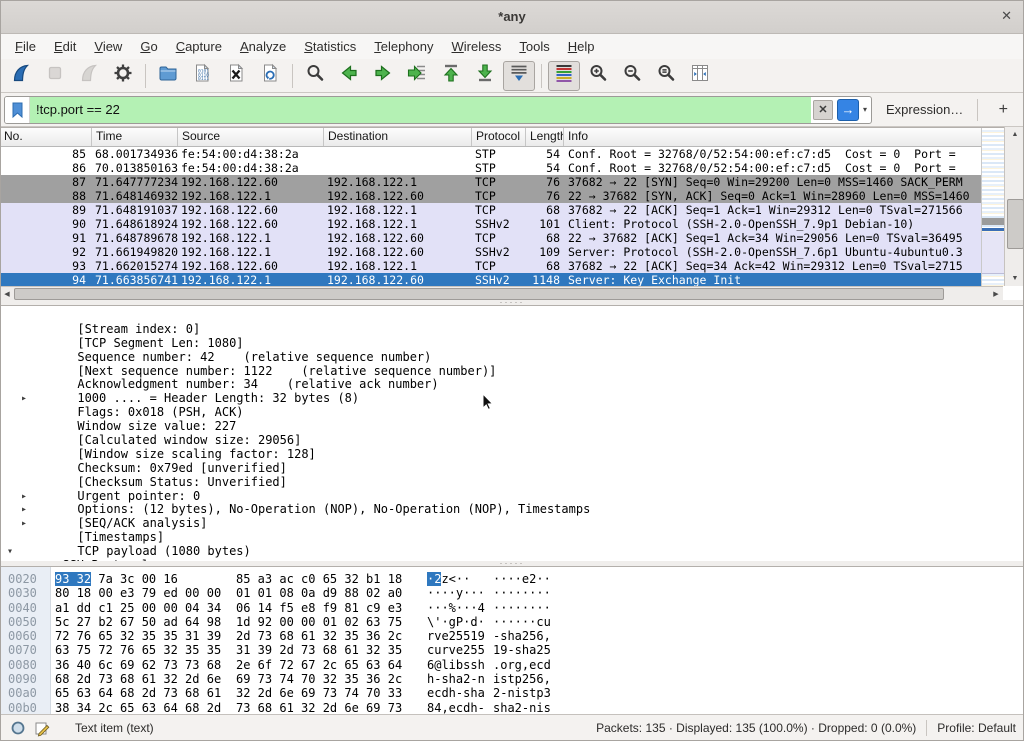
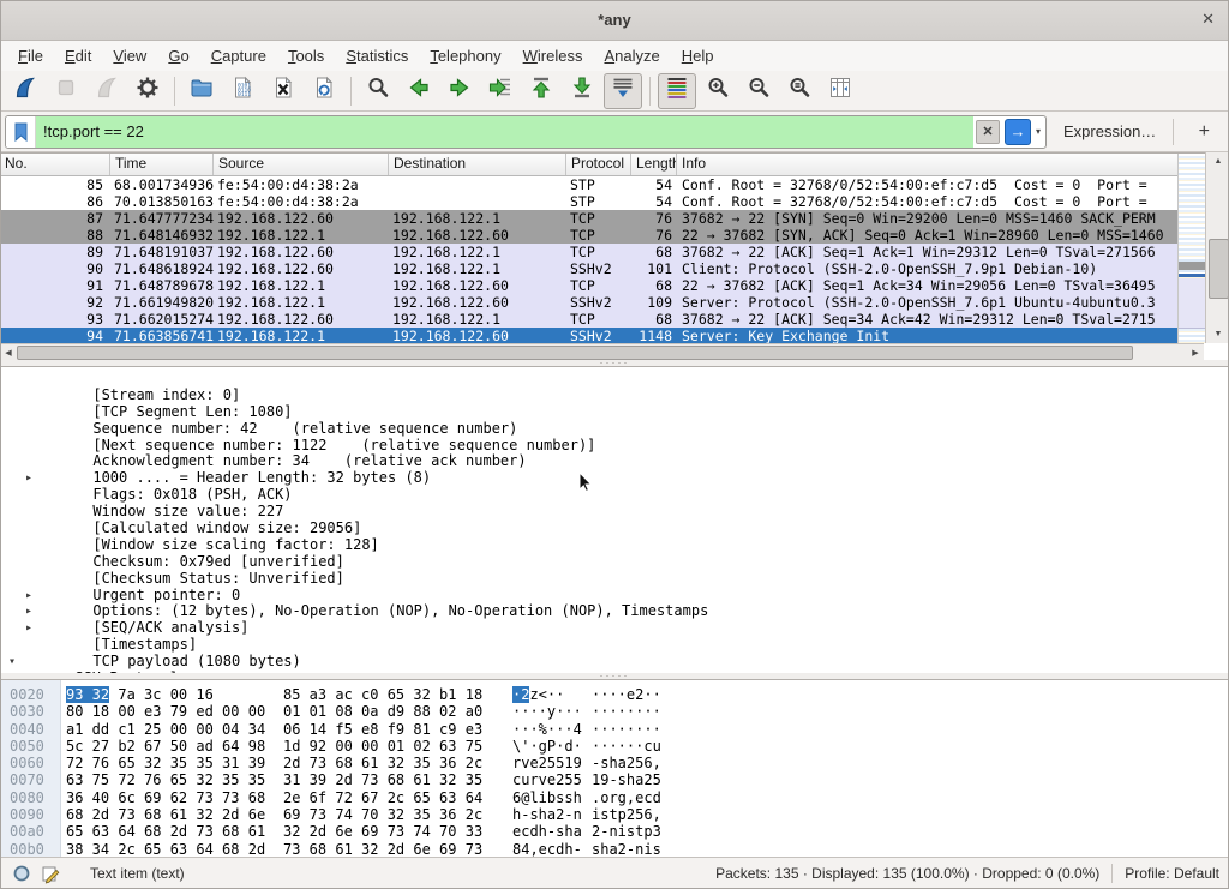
  *any
  ✕
  File
  Edit
  View
  Go
  Capture
- Analyze
+ Tools
  Statistics
  Telephony
  Wireless
- Tools
+ Analyze
  Help
  !tcp.port == 22
  ✕
  →
  ▾
  Expression…
  +
  No.
  Time
  Source
  Destination
  Protocol
  Length
  Info
  85
  68.001734936
  fe:54:00:d4:38:2a
  STP
  54
  Conf. Root = 32768/0/52:54:00:ef:c7:d5 Cost = 0 Port =
  86
  70.013850163
  fe:54:00:d4:38:2a
  STP
  54
  Conf. Root = 32768/0/52:54:00:ef:c7:d5 Cost = 0 Port =
  87
  71.647777234
  192.168.122.60
  192.168.122.1
  TCP
  76
  37682 → 22 [SYN] Seq=0 Win=29200 Len=0 MSS=1460 SACK_PERM
  88
  71.648146932
  192.168.122.1
  192.168.122.60
  TCP
  76
  22 → 37682 [SYN, ACK] Seq=0 Ack=1 Win=28960 Len=0 MSS=1460
  89
  71.648191037
  192.168.122.60
  192.168.122.1
  TCP
  68
  37682 → 22 [ACK] Seq=1 Ack=1 Win=29312 Len=0 TSval=271566
  90
  71.648618924
  192.168.122.60
  192.168.122.1
  SSHv2
  101
  Client: Protocol (SSH-2.0-OpenSSH_7.9p1 Debian-10)
  91
  71.648789678
  192.168.122.1
  192.168.122.60
  TCP
  68
  22 → 37682 [ACK] Seq=1 Ack=34 Win=29056 Len=0 TSval=36495
  92
  71.661949820
  192.168.122.1
  192.168.122.60
  SSHv2
  109
  Server: Protocol (SSH-2.0-OpenSSH_7.6p1 Ubuntu-4ubuntu0.3
  93
  71.662015274
  192.168.122.60
  192.168.122.1
  TCP
  68
  37682 → 22 [ACK] Seq=34 Ack=42 Win=29312 Len=0 TSval=2715
  94
  71.663856741
  192.168.122.1
  192.168.122.60
  SSHv2
  1148
  Server: Key Exchange Init
  ·····
  [Stream index: 0]
  [TCP Segment Len: 1080]
  Sequence number: 42 (relative sequence number)
  [Next sequence number: 1122 (relative sequence number)]
  Acknowledgment number: 34 (relative ack number)
  1000 .... = Header Length: 32 bytes (8)
  ▸
  Flags: 0x018 (PSH, ACK)
  Window size value: 227
  [Calculated window size: 29056]
  [Window size scaling factor: 128]
  Checksum: 0x79ed [unverified]
  [Checksum Status: Unverified]
  Urgent pointer: 0
  ▸
  Options: (12 bytes), No-Operation (NOP), No-Operation (NOP), Timestamps
  ▸
  [SEQ/ACK analysis]
  ▸
  [Timestamps]
  TCP payload (1080 bytes)
  ▾
  ·····
  0020
  93 32
  85 a3 ac c0 65 32 b1 18
  ·2
  ····e2··
  0030
  80 18 00 e3 79 ed 00 00
  01 01 08 0a d9 88 02 a0
  ····y···
  ········
  0040
  a1 dd c1 25 00 00 04 34
  06 14 f5 e8 f9 81 c9 e3
  ···%···4
  ········
  0050
  5c 27 b2 67 50 ad 64 98
  1d 92 00 00 01 02 63 75
  \'·gP·d·
  ······cu
  0060
  72 76 65 32 35 35 31 39
  2d 73 68 61 32 35 36 2c
  rve25519
  -sha256,
  0070
  63 75 72 76 65 32 35 35
  31 39 2d 73 68 61 32 35
  curve255
  19-sha25
  0080
  36 40 6c 69 62 73 73 68
  2e 6f 72 67 2c 65 63 64
  6@libssh
  .org,ecd
  0090
  68 2d 73 68 61 32 2d 6e
  69 73 74 70 32 35 36 2c
  h-sha2-n
  istp256,
  00a0
  65 63 64 68 2d 73 68 61
  32 2d 6e 69 73 74 70 33
  ecdh-sha
  2-nistp3
  00b0
  38 34 2c 65 63 64 68 2d
  73 68 61 32 2d 6e 69 73
  84,ecdh-
  sha2-nis
  Text item (text)
  Packets: 135 · Displayed: 135 (100.0%) · Dropped: 0 (0.0%)
  Profile: Default
